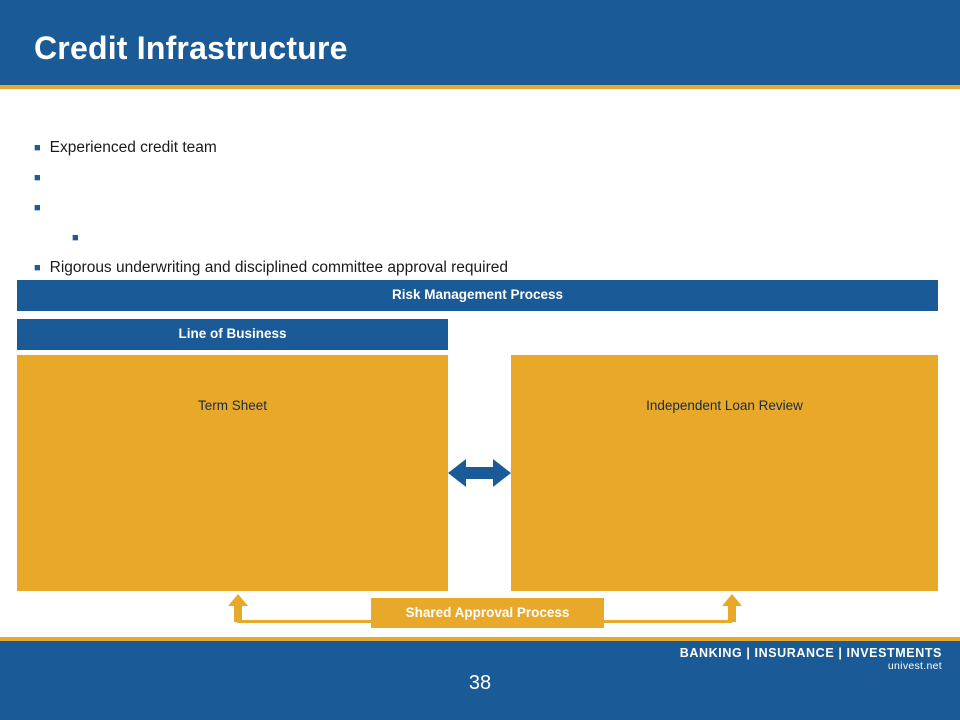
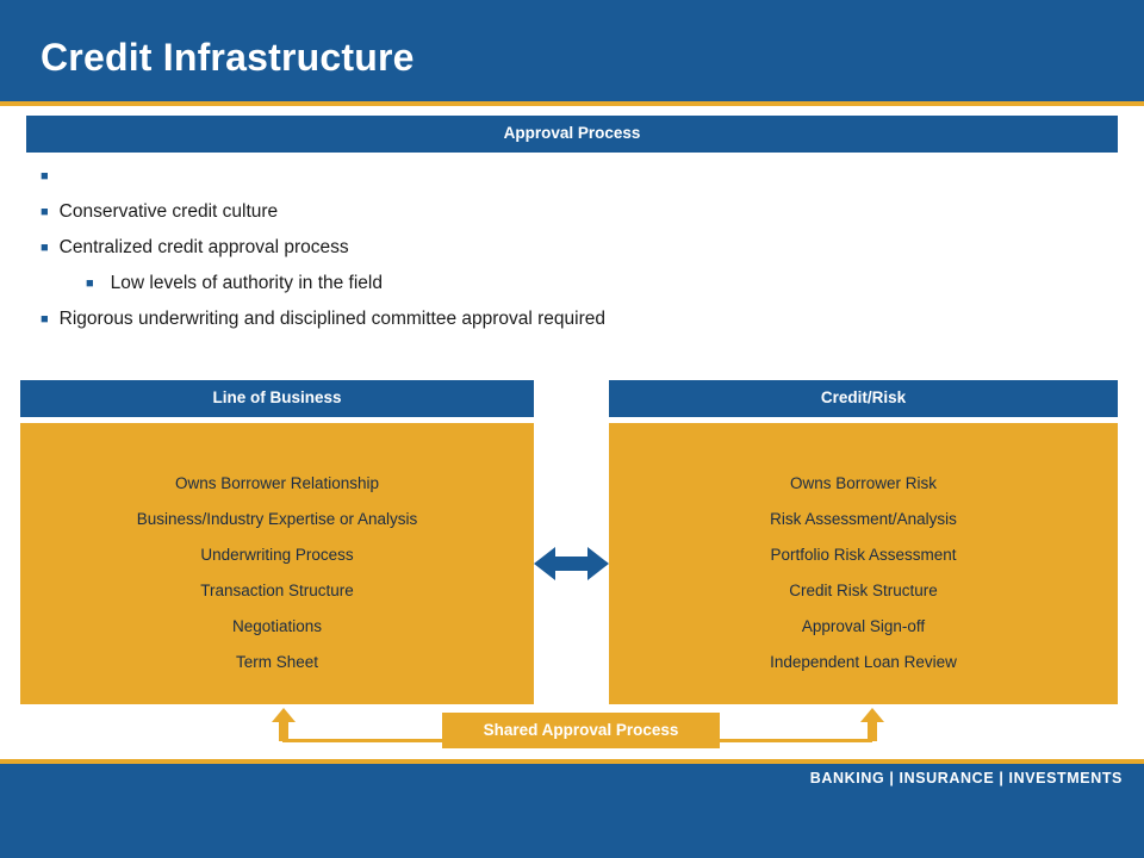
  Credit Infrastructure
+ Approval Process
  ■
- Experienced credit team
  ■
+ Conservative credit culture
  ■
+ Centralized credit approval process
  ■
+ Low levels of authority in the field
  ■
  Rigorous underwriting and disciplined committee approval required
- Risk Management Process
  Line of Business
+ Credit/Risk
+ Owns Borrower Relationship
+ Business/Industry Expertise or Analysis
+ Underwriting Process
+ Transaction Structure
+ Negotiations
  Term Sheet
+ Owns Borrower Risk
+ Risk Assessment/Analysis
+ Portfolio Risk Assessment
+ Credit Risk Structure
+ Approval Sign-off
  Independent Loan Review
  Shared Approval Process
- 38
  BANKING | INSURANCE | INVESTMENTS
- univest.net
